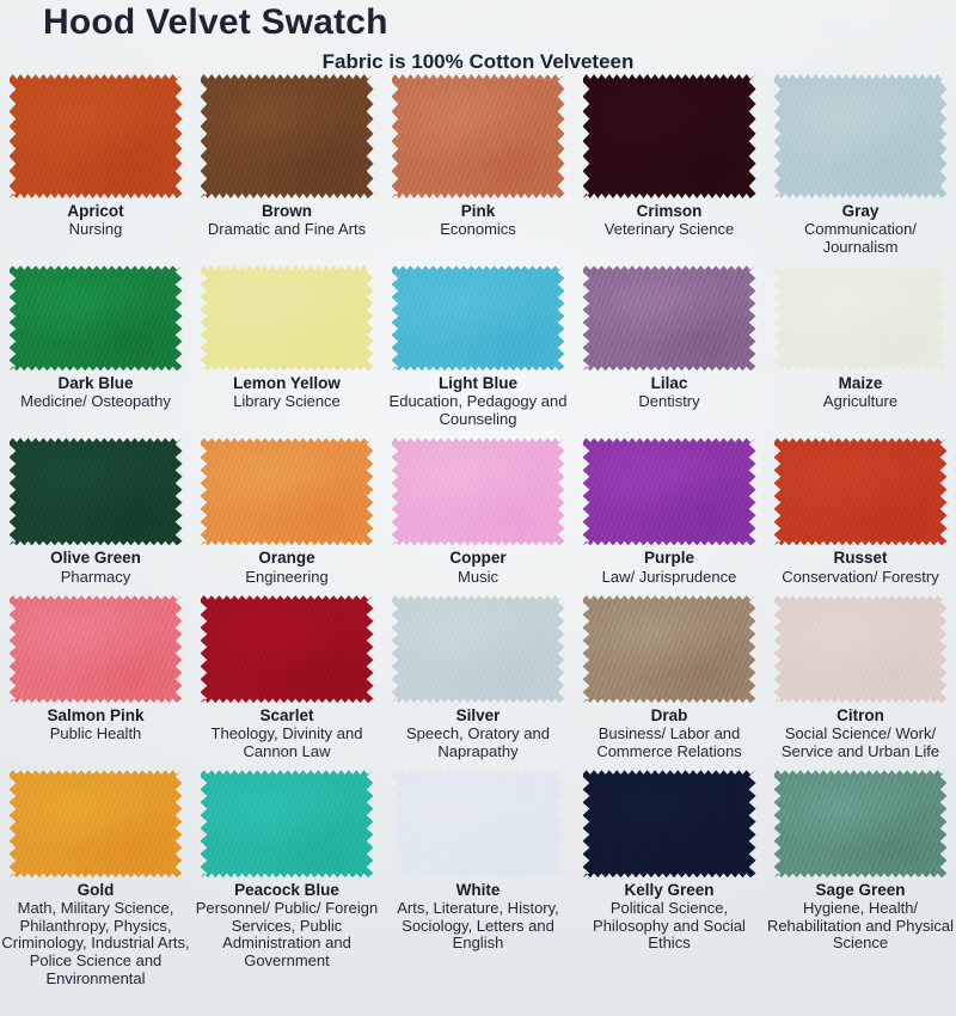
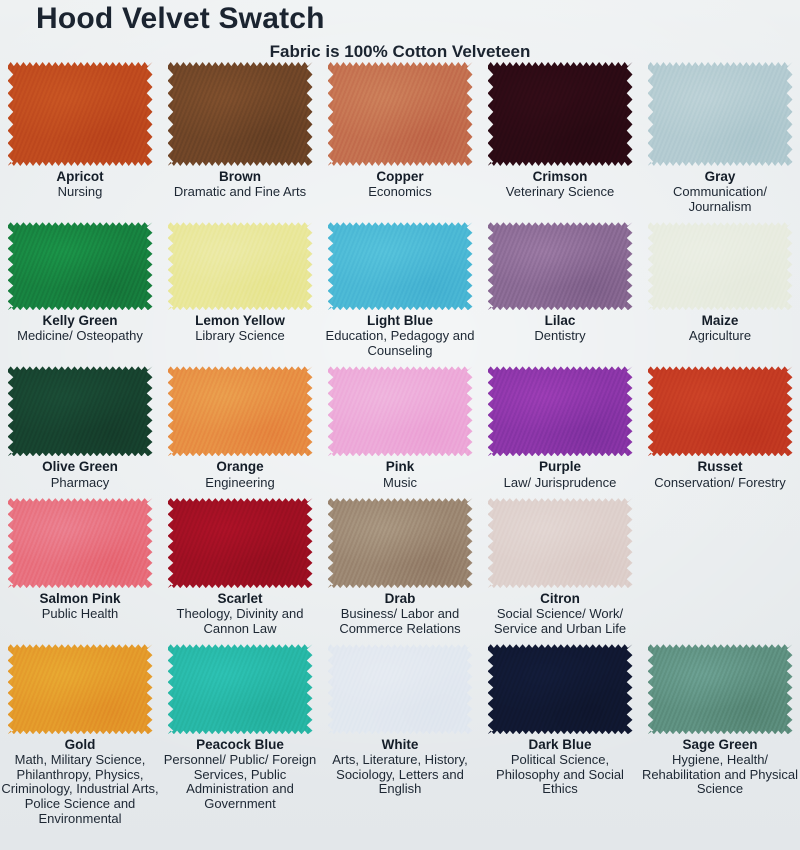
  Hood Velvet Swatch
  Fabric is 100% Cotton Velveteen
  Apricot
  Nursing
  Brown
  Dramatic and Fine Arts
- Pink
+ Copper
  Economics
  Crimson
  Veterinary Science
  Gray
  Communication/ Journalism
- Dark Blue
+ Kelly Green
  Medicine/ Osteopathy
  Lemon Yellow
  Library Science
  Light Blue
  Education, Pedagogy and Counseling
  Lilac
  Dentistry
  Maize
  Agriculture
  Olive Green
  Pharmacy
  Orange
  Engineering
- Copper
+ Pink
  Music
  Purple
  Law/ Jurisprudence
  Russet
  Conservation/ Forestry
  Salmon Pink
  Public Health
  Scarlet
  Theology, Divinity and Cannon Law
- Silver
- Speech, Oratory and Naprapathy
  Drab
  Business/ Labor and Commerce Relations
  Citron
  Social Science/ Work/ Service and Urban Life
  Gold
  Math, Military Science, Philanthropy, Physics, Criminology, Industrial Arts, Police Science and Environmental
  Peacock Blue
  Personnel/ Public/ Foreign Services, Public Administration and Government
  White
  Arts, Literature, History, Sociology, Letters and English
- Kelly Green
+ Dark Blue
  Political Science, Philosophy and Social Ethics
  Sage Green
  Hygiene, Health/ Rehabilitation and Physical Science
